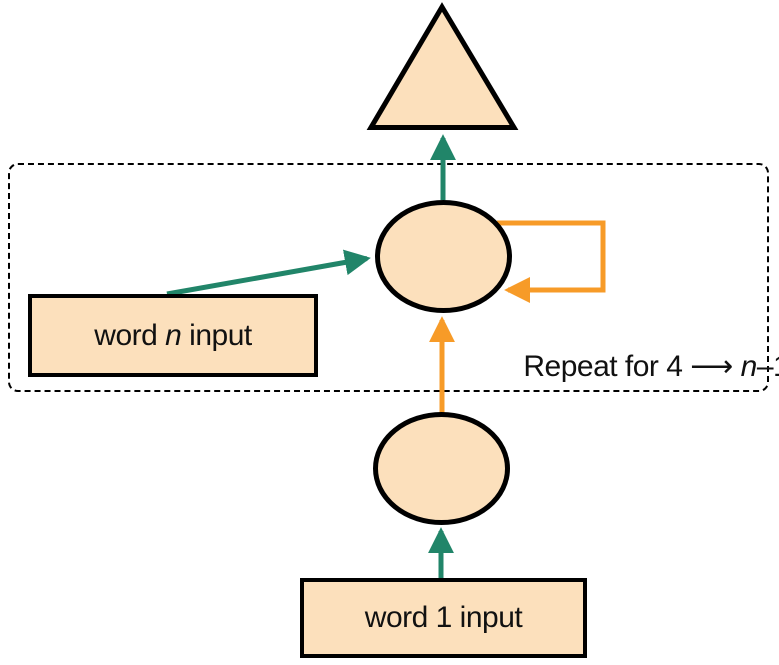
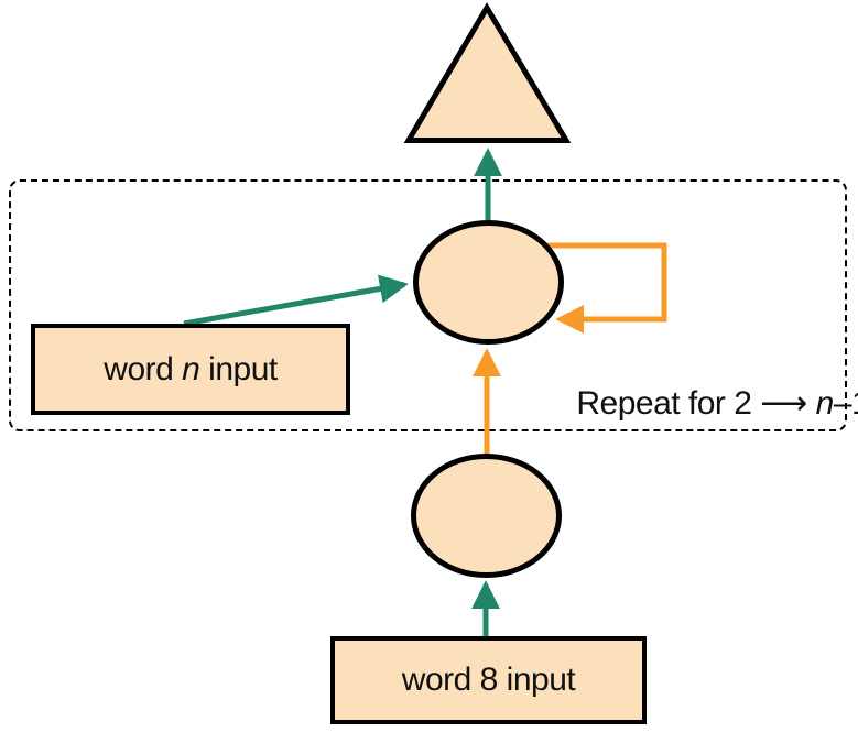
  word
  n
  input
- word 1 input
+ word 8 input
- Repeat for 4 ⟶ n–
+ Repeat for 2 ⟶ n–
